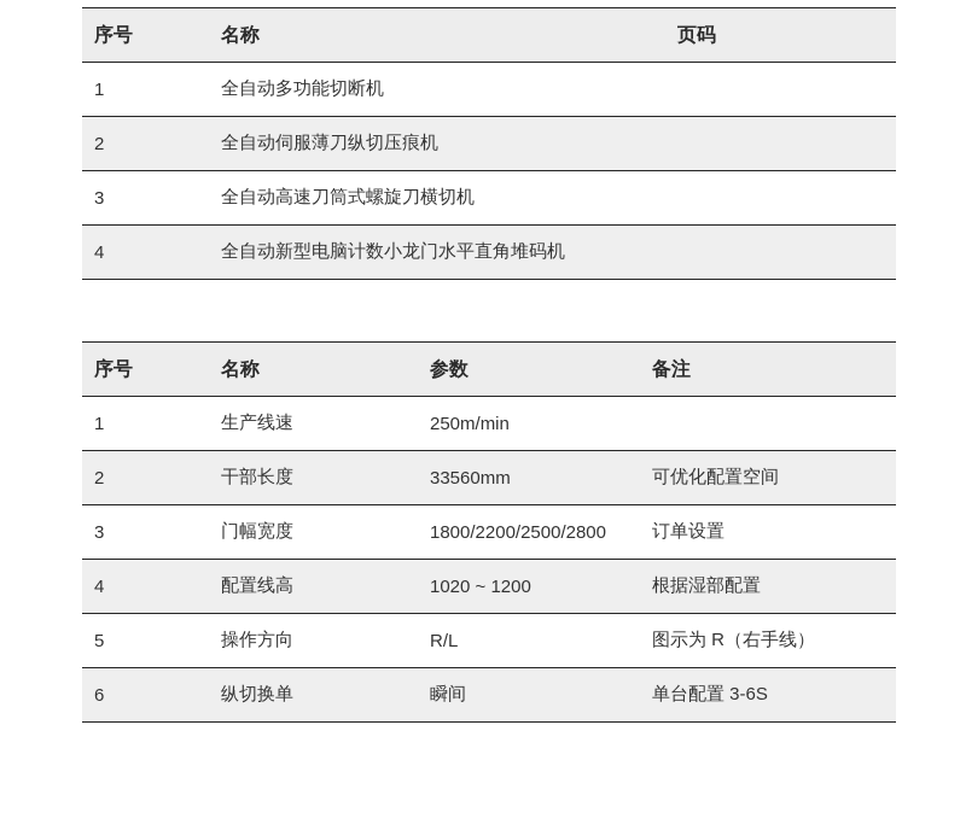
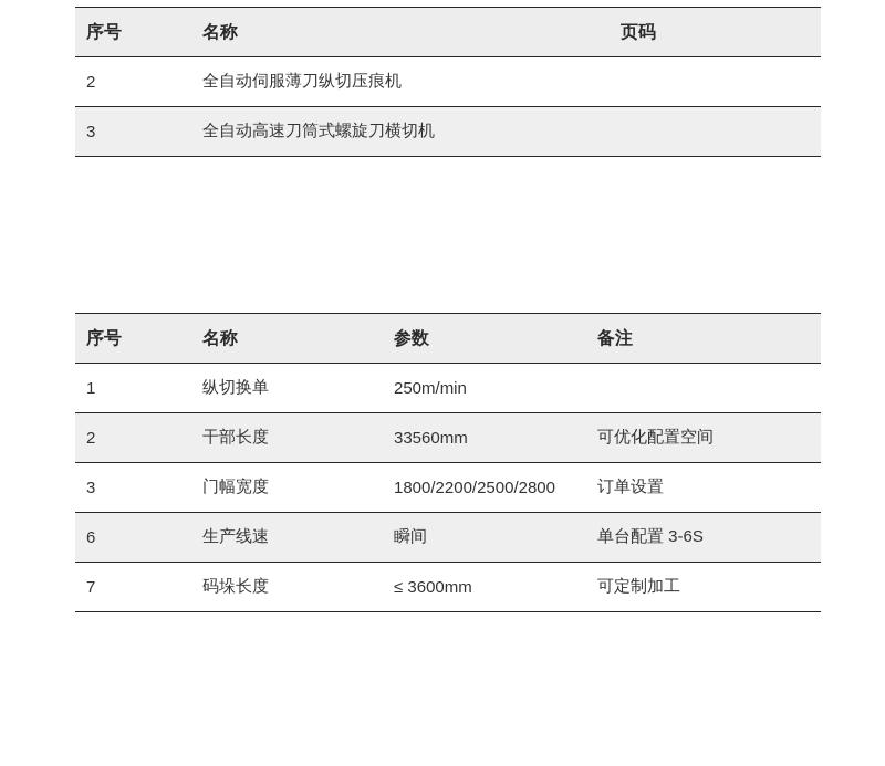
  序号	名称	页码
- 1	全自动多功能切断机
  2	全自动伺服薄刀纵切压痕机
  3	全自动高速刀筒式螺旋刀横切机
- 4	全自动新型电脑计数小龙门水平直角堆码机
  序号	名称	参数	备注
- 1	生产线速	250m/min
+ 1	纵切换单	250m/min
  2	干部长度	33560mm	可优化配置空间
  3	门幅宽度	1800/2200/2500/2800	订单设置
- 4	配置线高	1020 ~ 1200	根据湿部配置
- 5	操作方向	R/L	图示为 R（右手线）
- 6	纵切换单	瞬间	单台配置 3-6S
+ 6	生产线速	瞬间	单台配置 3-6S
+ 7	码垛长度	≤ 3600mm	可定制加工
